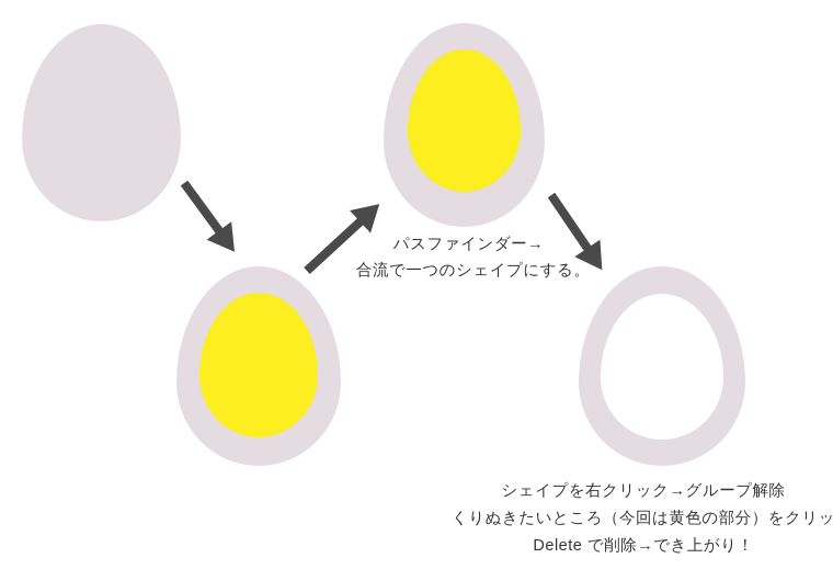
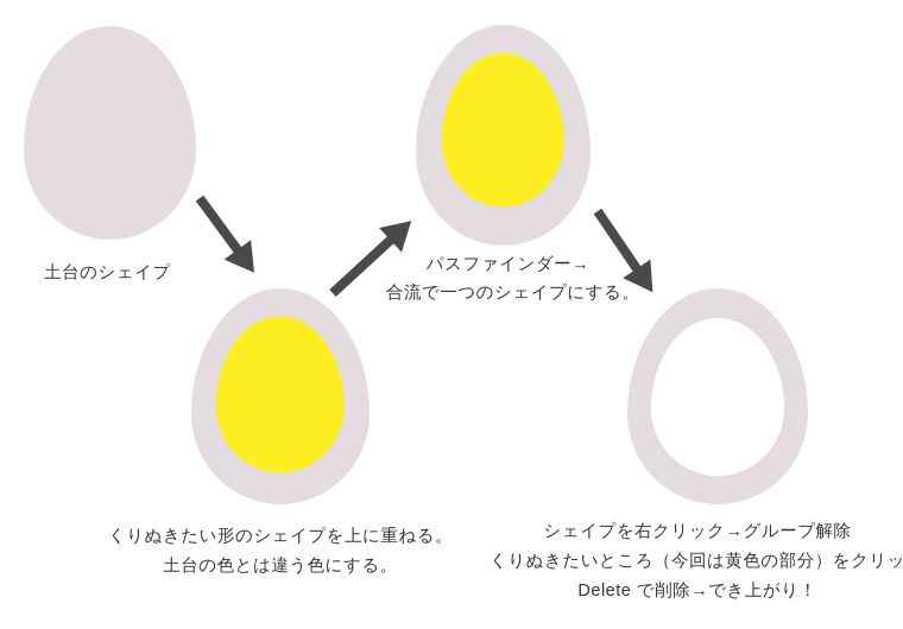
+ 土台のシェイプ
+ くりぬきたい形のシェイプを上に重ねる。
+ 土台の色とは違う色にする。
  パスファインダー→
  合流で一つのシェイプにする
  シェイプを右クリック→グループ解除
  くりぬきたいところ（今回は黄色の部分）をクリッ
  Delete で削除→でき上がり！
